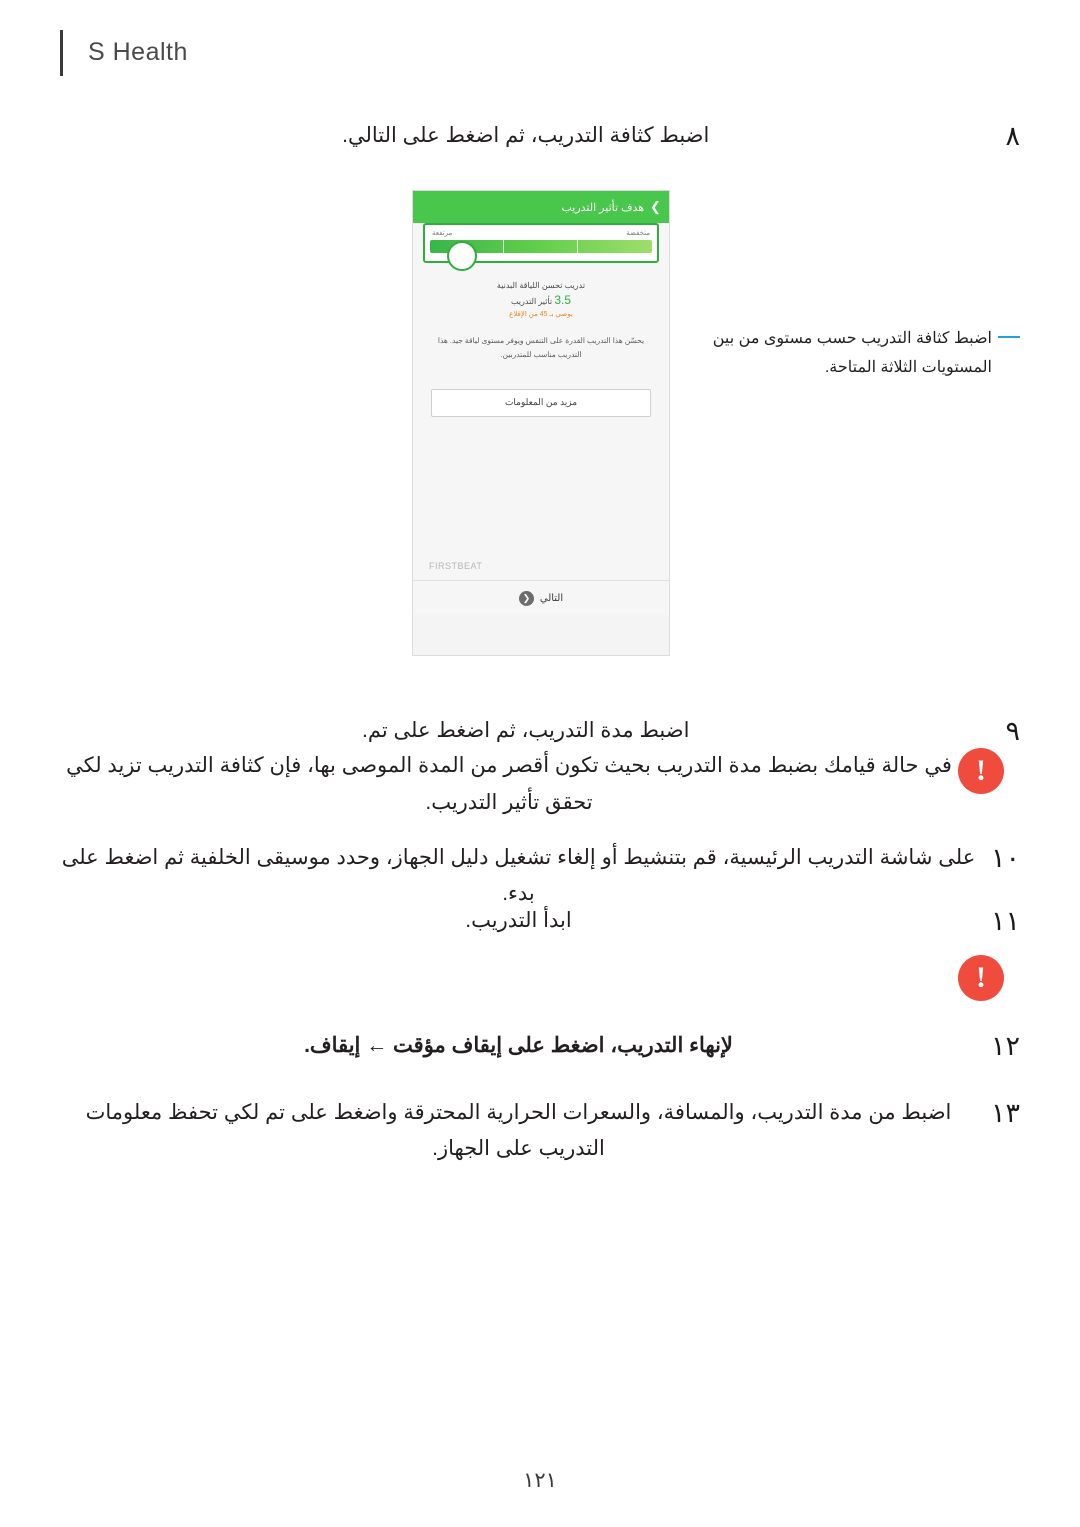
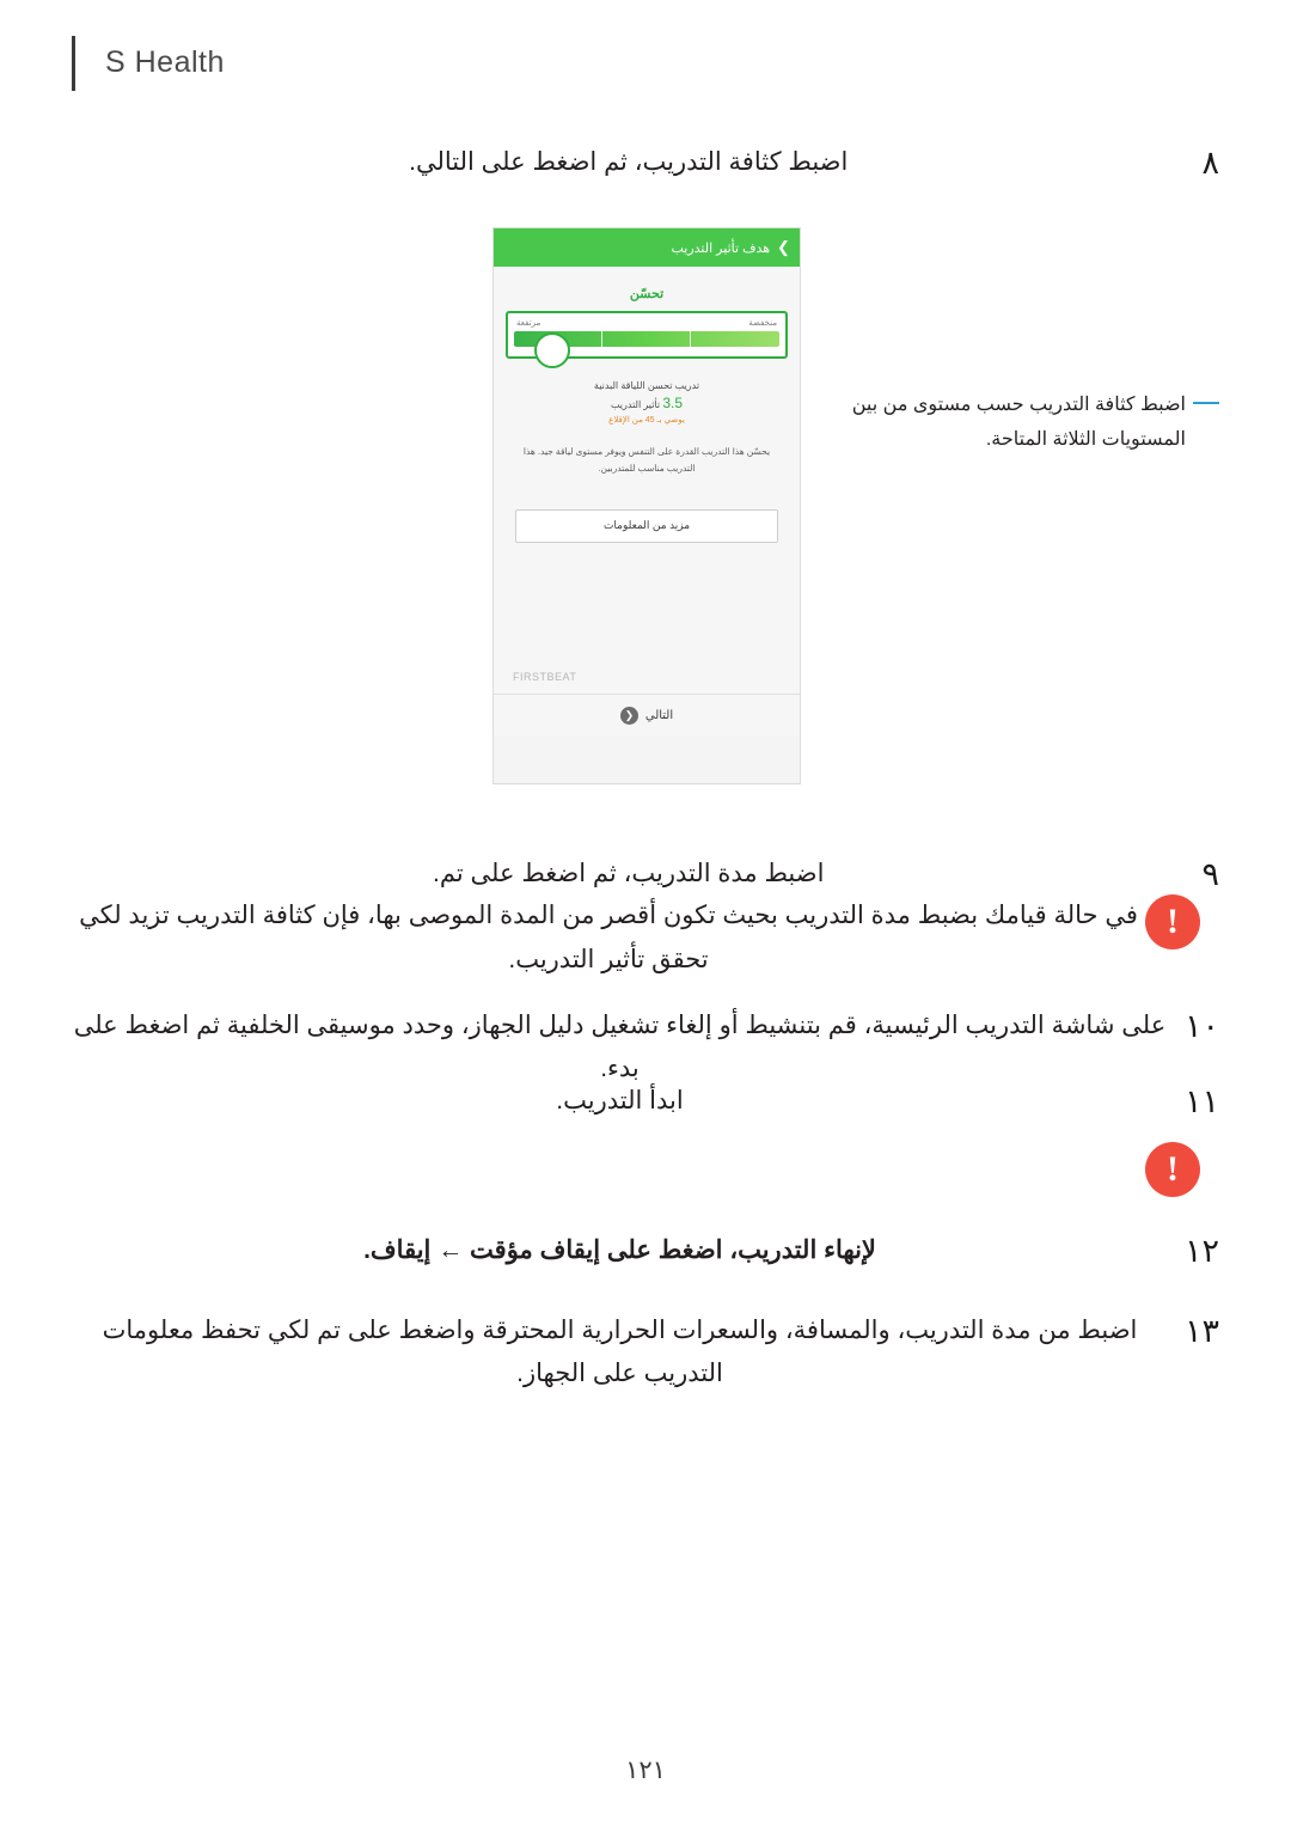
  S Health
  ٨
  اضبط كثافة التدريب، ثم اضغط على التالي.
  هدف تأثير التدريب
+ تحسّن
  تدريب تحسن اللياقة البدنية
  3.5 تأثير التدريب
  يحسّن هذا التدريب القدرة على التنفس ويوفر مستوى لياقة جيد. هذا التدريب مناسب للمتدربين.
  مزيد من المعلومات
  FIRSTBEAT
  التالي
  اضبط كثافة التدريب حسب مستوى من بين المستويات الثلاثة المتاحة.
  ٩
  اضبط مدة التدريب، ثم اضغط على تم.
  !
  في حالة قيامك بضبط مدة التدريب بحيث تكون أقصر من المدة الموصى بها، فإن كثافة التدريب تزيد لكي تحقق تأثير التدريب.
  ١٠
  على شاشة التدريب الرئيسية، قم بتنشيط أو إلغاء تشغيل دليل الجهاز، وحدد موسيقى الخلفية ثم اضغط على بدء.
  ١١
  ابدأ التدريب.
  !
  ١٢
  لإنهاء التدريب، اضغط على إيقاف مؤقت ← إيقاف.
  ١٣
  اضبط من مدة التدريب، والمسافة، والسعرات الحرارية المحترقة واضغط على تم لكي تحفظ معلومات التدريب على الجهاز.
  ١٢١
